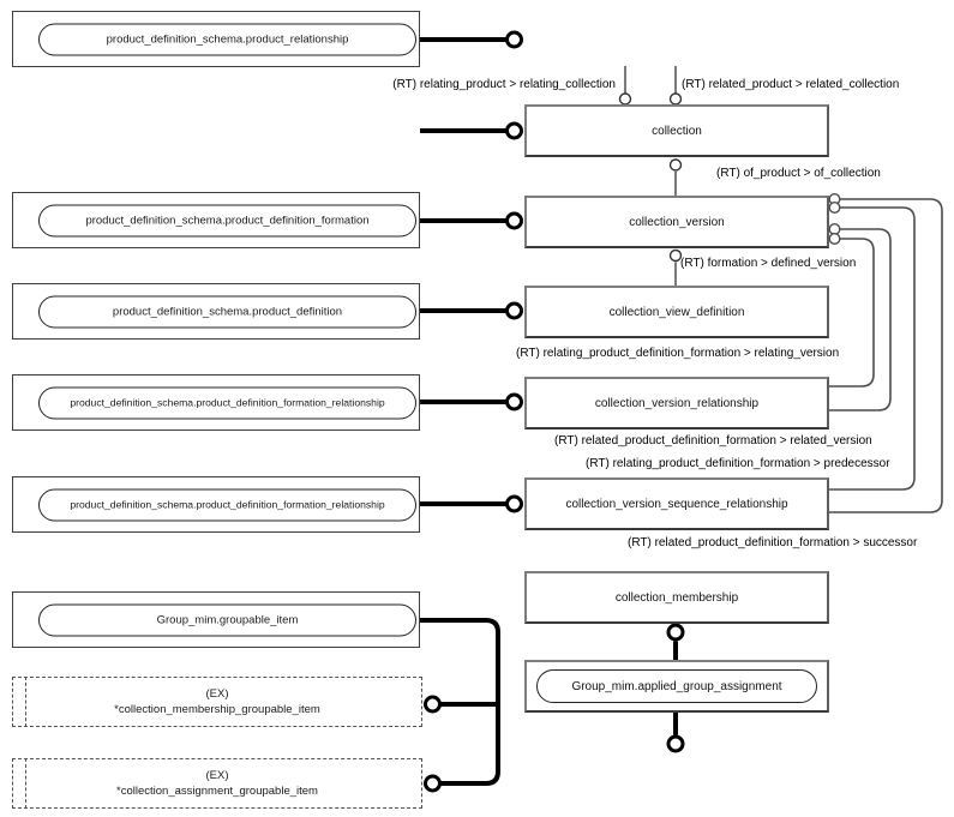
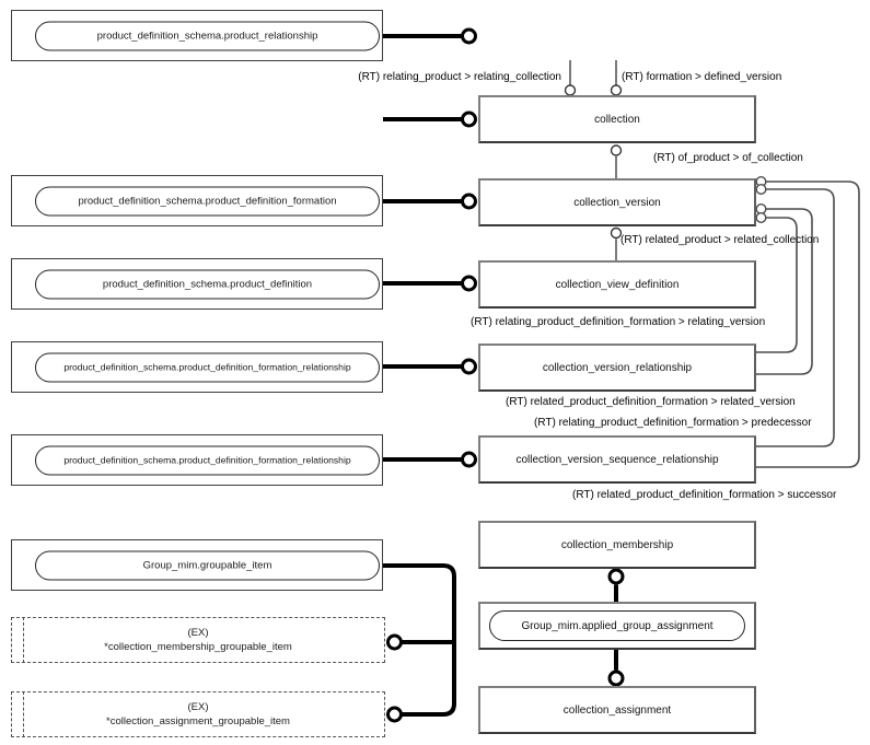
  product_definition_schema.product_relationship
  product_definition_schema.product_definition_formation
  product_definition_schema.product_definition
  product_definition_schema.product_definition_formation_relationship
  product_definition_schema.product_definition_formation_relationship
  Group_mim.groupable_item
  (EX)
  *collection_membership_groupable_item
  (EX)
  *collection_assignment_groupable_item
  collection
  collection_version
  collection_view_definition
  collection_version_relationship
  collection_version_sequence_relationship
  collection_membership
  Group_mim.applied_group_assignment
+ collection_assignment
  (RT) relating_product > relating_collection
- (RT) related_product > related_collection
+ (RT) formation > defined_version
  (RT) of_product > of_collection
- (RT) formation > defined_version
+ (RT) related_product > related_collection
  (RT) relating_product_definition_formation > relating_version
  (RT) related_product_definition_formation > related_version
  (RT) relating_product_definition_formation > predecessor
  (RT) related_product_definition_formation > successor
